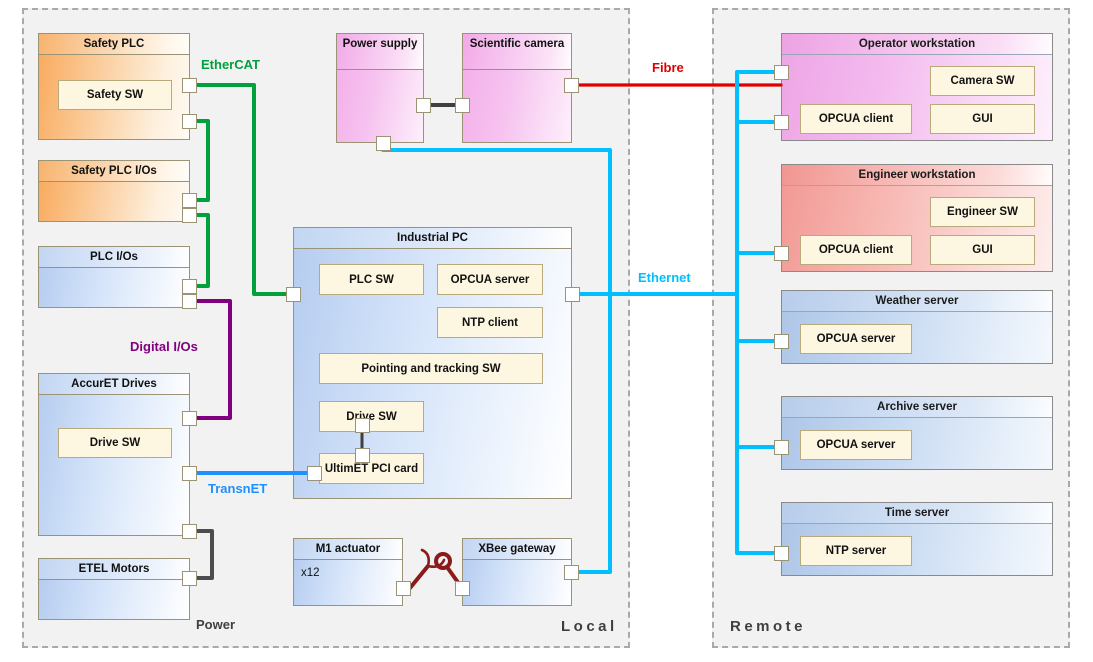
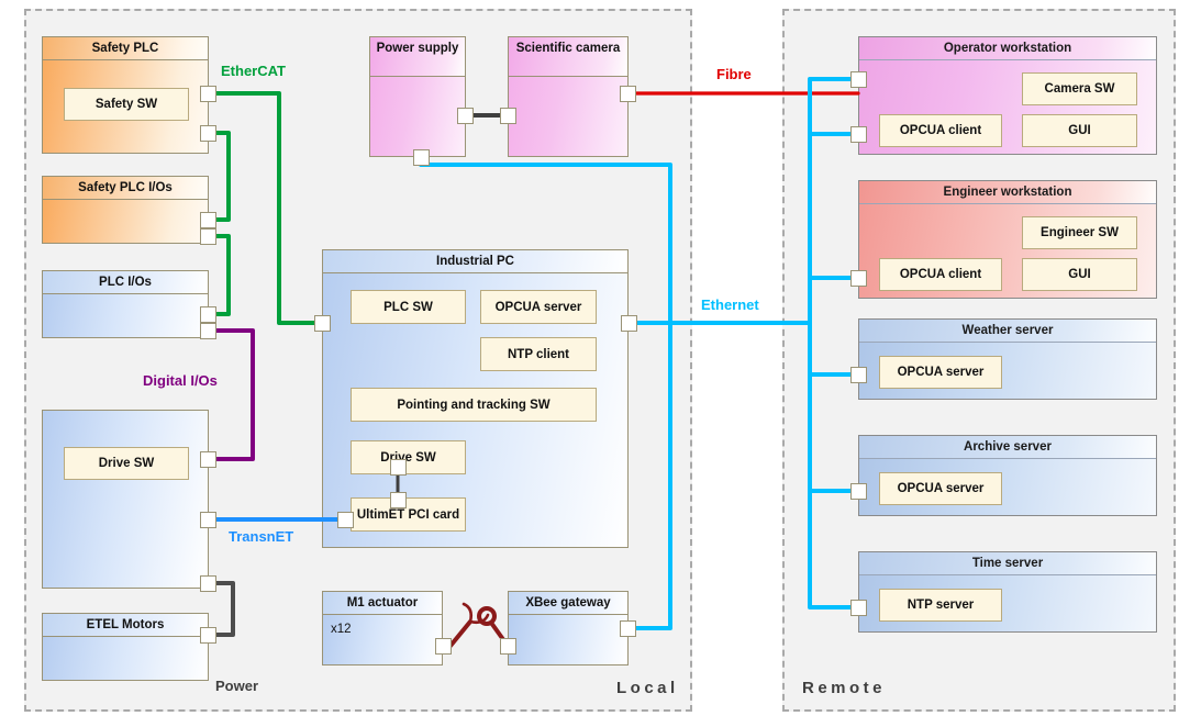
  Local
  Remote
  EtherCAT
  Fibre
  Ethernet
  Digital I/Os
  TransnET
  Power
  Safety PLC
  Safety SW
  Safety PLC I/Os
  PLC I/Os
- AccurET Drives
  Drive SW
  ETEL Motors
  Power supply
  Scientific camera
  Industrial PC
  PLC SW
  OPCUA server
  NTP client
  Pointing and tracking SW
  Drive SW
  UltimET PCI card
  M1 actuator
  x12
  XBee gateway
  Operator workstation
  Camera SW
  OPCUA client
  GUI
  Engineer workstation
  Engineer SW
  OPCUA client
  GUI
  Weather server
  OPCUA server
  Archive server
  OPCUA server
  Time server
  NTP server
